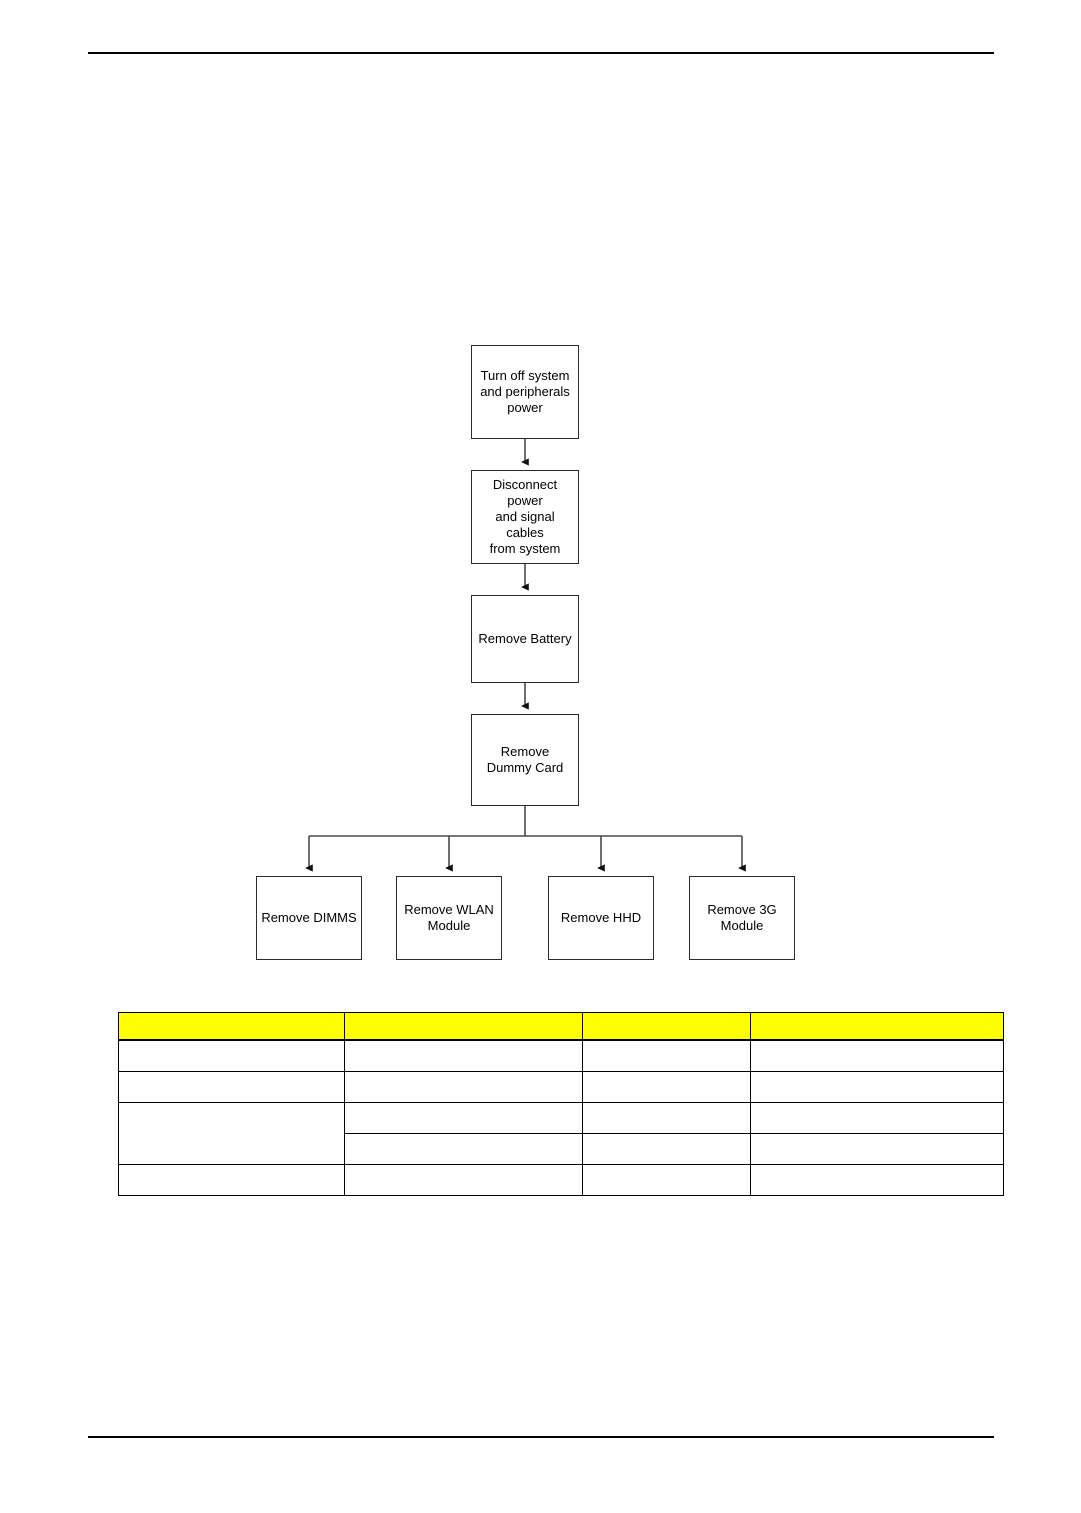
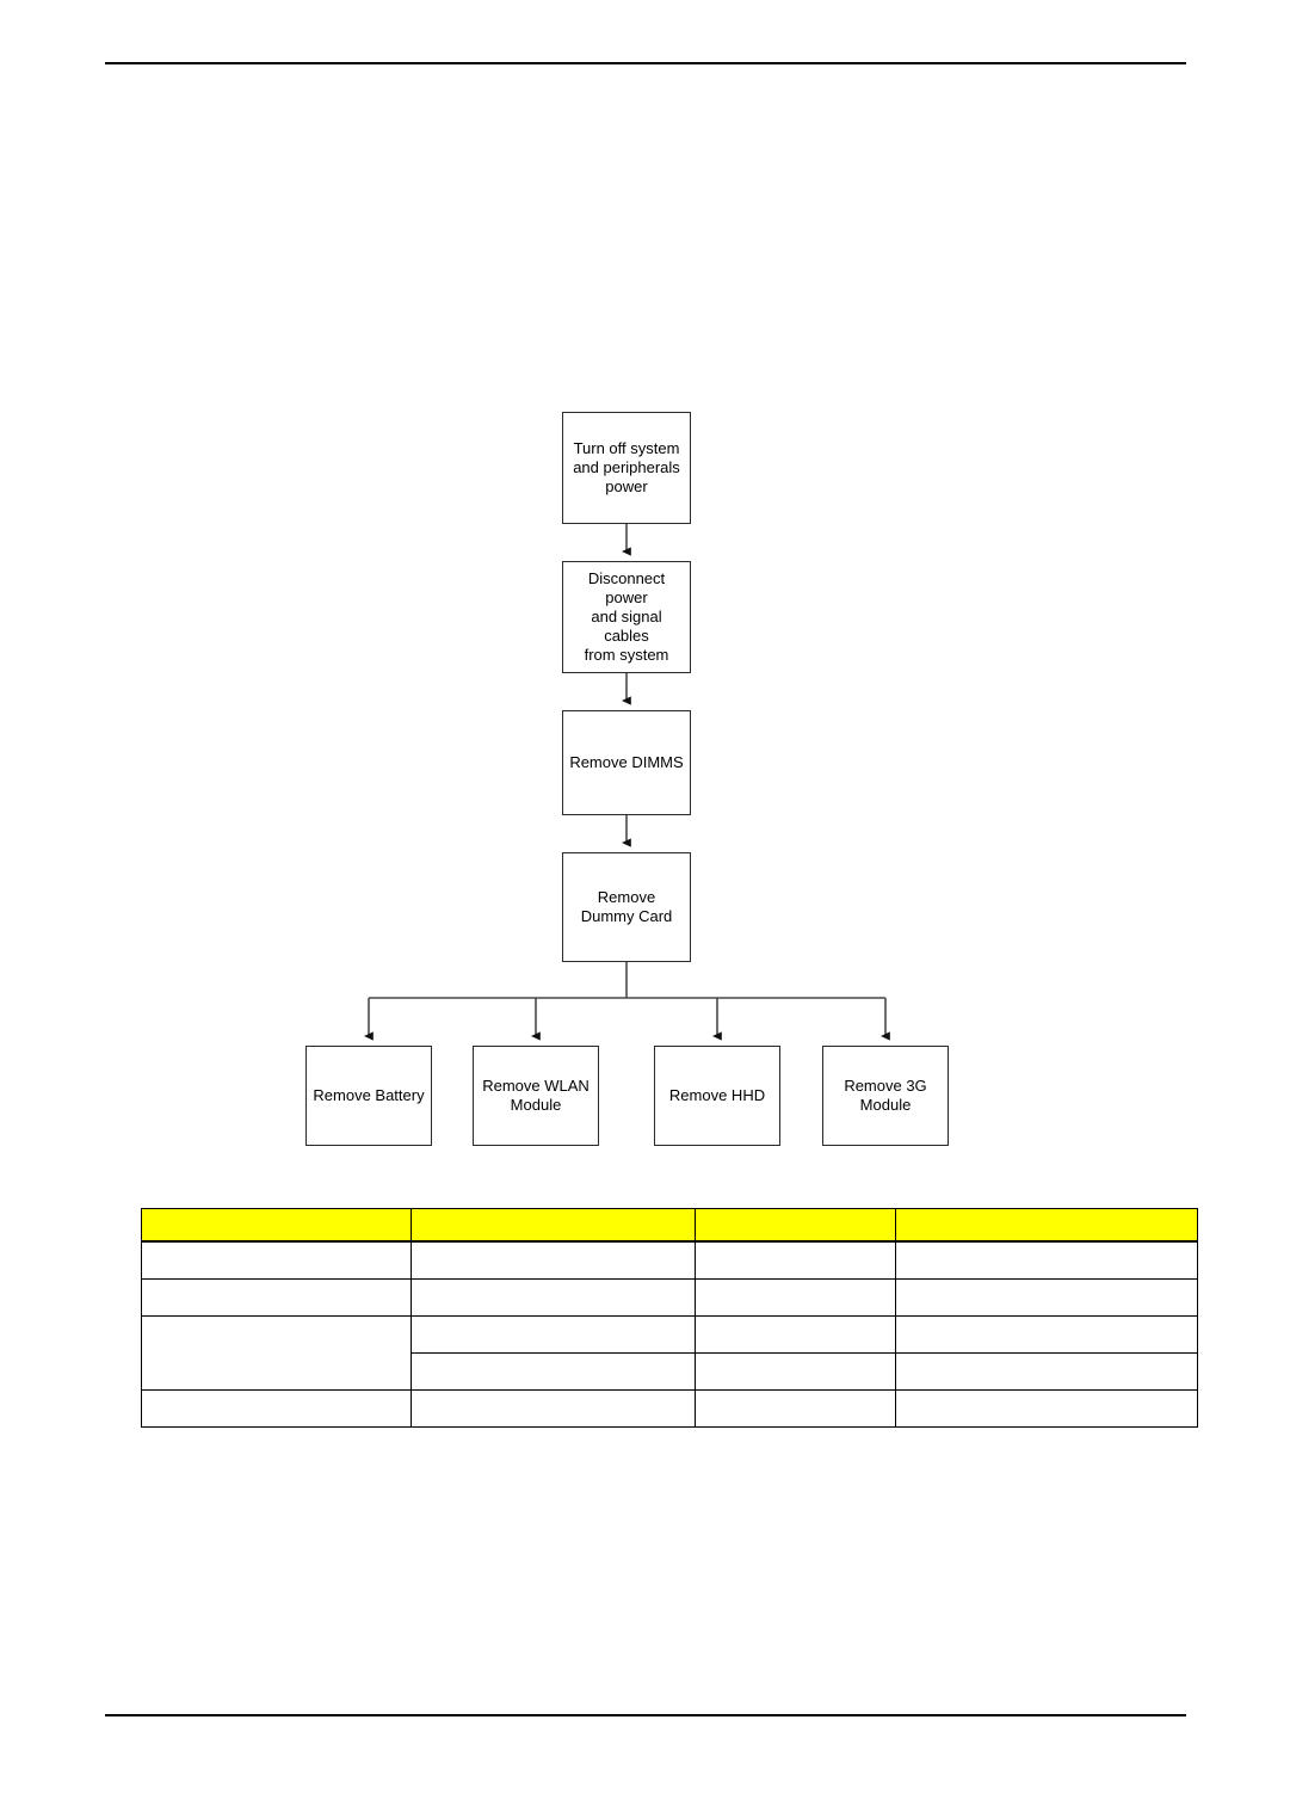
  Turn off system
  and peripherals
  power
  Disconnect power
  and signal cables
  from system
- Remove Battery
+ Remove DIMMS
  Remove
  Dummy Card
- Remove DIMMS
+ Remove Battery
  Remove WLAN
  Module
  Remove HHD
  Remove 3G
  Module
